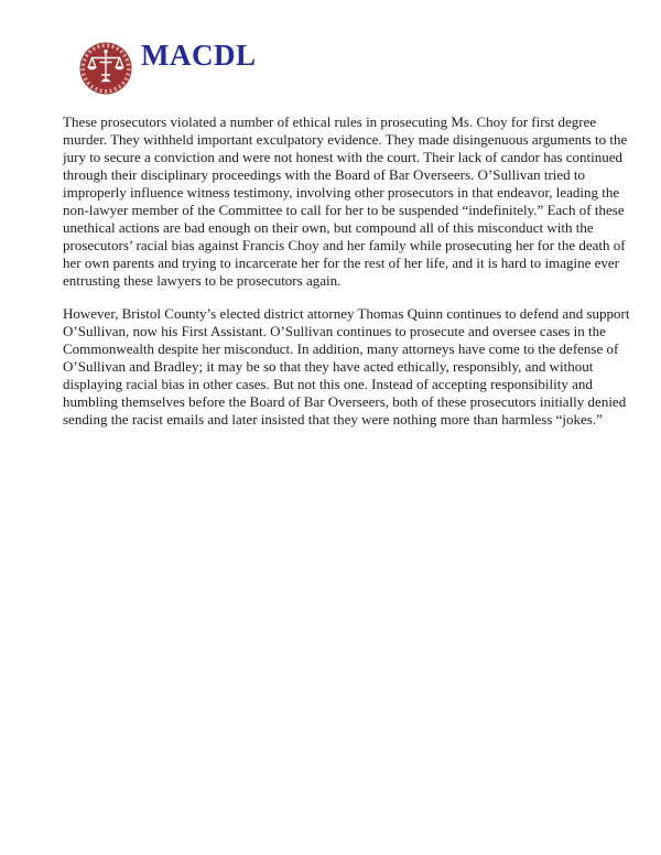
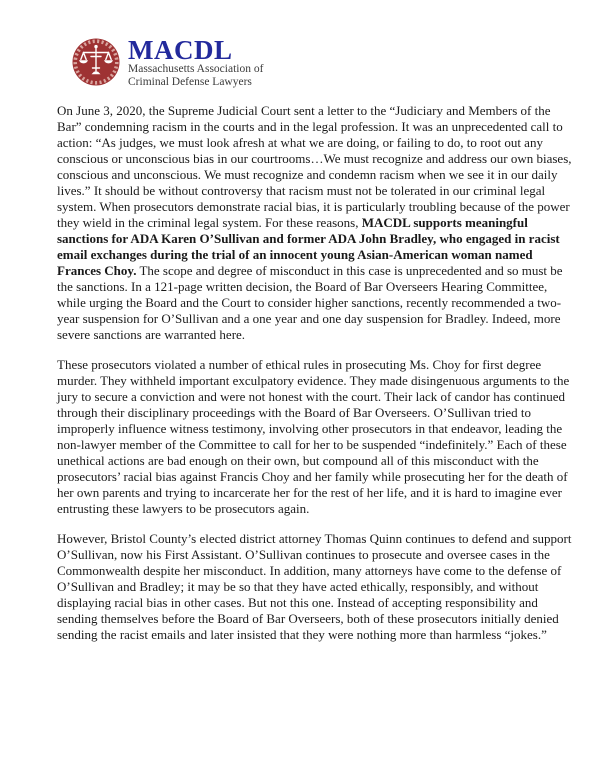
  MACDL
+ Massachusetts Association of
+ Criminal Defense Lawyers
+ On June 3, 2020, the Supreme Judicial Court sent a letter to the “Judiciary and Members of the Bar” condemning racism in the courts and in the legal profession. It was an unprecedented call to action: “As judges, we must look afresh at what we are doing, or failing to do, to root out any conscious or unconscious bias in our courtrooms…We must recognize and address our own biases, conscious and unconscious. We must recognize and condemn racism when we see it in our daily lives.” It should be without controversy that racism must not be tolerated in our criminal legal system. When prosecutors demonstrate racial bias, it is particularly troubling because of the power they wield in the criminal legal system. For these reasons, MACDL supports meaningful sanctions for ADA Karen O’Sullivan and former ADA John Bradley, who engaged in racist email exchanges during the trial of an innocent young Asian-American woman named Frances Choy. The scope and degree of misconduct in this case is unprecedented and so must be the sanctions. In a 121-page written decision, the Board of Bar Overseers Hearing Committee, while urging the Board and the Court to consider higher sanctions, recently recommended a two-year suspension for O’Sullivan and a one year and one day suspension for Bradley. Indeed, more severe sanctions are warranted here.
  These prosecutors violated a number of ethical rules in prosecuting Ms. Choy for first degree murder. They withheld important exculpatory evidence. They made disingenuous arguments to the jury to secure a conviction and were not honest with the court. Their lack of candor has continued through their disciplinary proceedings with the Board of Bar Overseers. O’Sullivan tried to improperly influence witness testimony, involving other prosecutors in that endeavor, leading the non-lawyer member of the Committee to call for her to be suspended “indefinitely.” Each of these unethical actions are bad enough on their own, but compound all of this misconduct with the prosecutors’ racial bias against Francis Choy and her family while prosecuting her for the death of her own parents and trying to incarcerate her for the rest of her life, and it is hard to imagine ever entrusting these lawyers to be prosecutors again.
- However, Bristol County’s elected district attorney Thomas Quinn continues to defend and support O’Sullivan, now his First Assistant. O’Sullivan continues to prosecute and oversee cases in the Commonwealth despite her misconduct. In addition, many attorneys have come to the defense of O’Sullivan and Bradley; it may be so that they have acted ethically, responsibly, and without displaying racial bias in other cases. But not this one. Instead of accepting responsibility and humbling themselves before the Board of Bar Overseers, both of these prosecutors initially denied sending the racist emails and later insisted that they were nothing more than harmless “jokes.”
+ However, Bristol County’s elected district attorney Thomas Quinn continues to defend and support O’Sullivan, now his First Assistant. O’Sullivan continues to prosecute and oversee cases in the Commonwealth despite her misconduct. In addition, many attorneys have come to the defense of O’Sullivan and Bradley; it may be so that they have acted ethically, responsibly, and without displaying racial bias in other cases. But not this one. Instead of accepting responsibility and sending themselves before the Board of Bar Overseers, both of these prosecutors initially denied sending the racist emails and later insisted that they were nothing more than harmless “jokes.”
